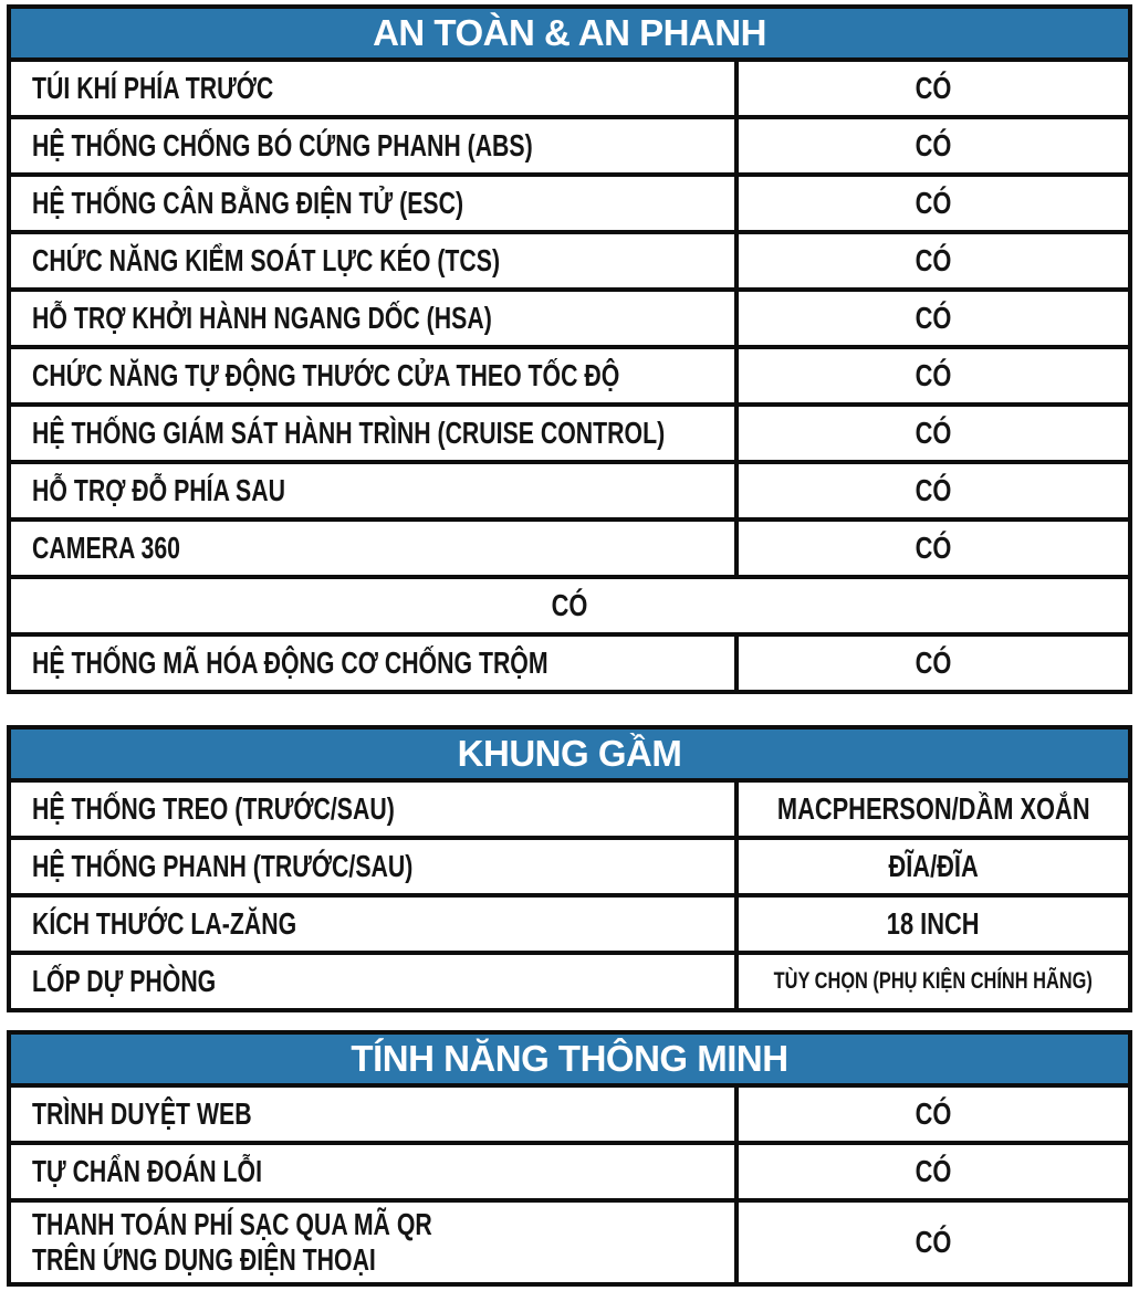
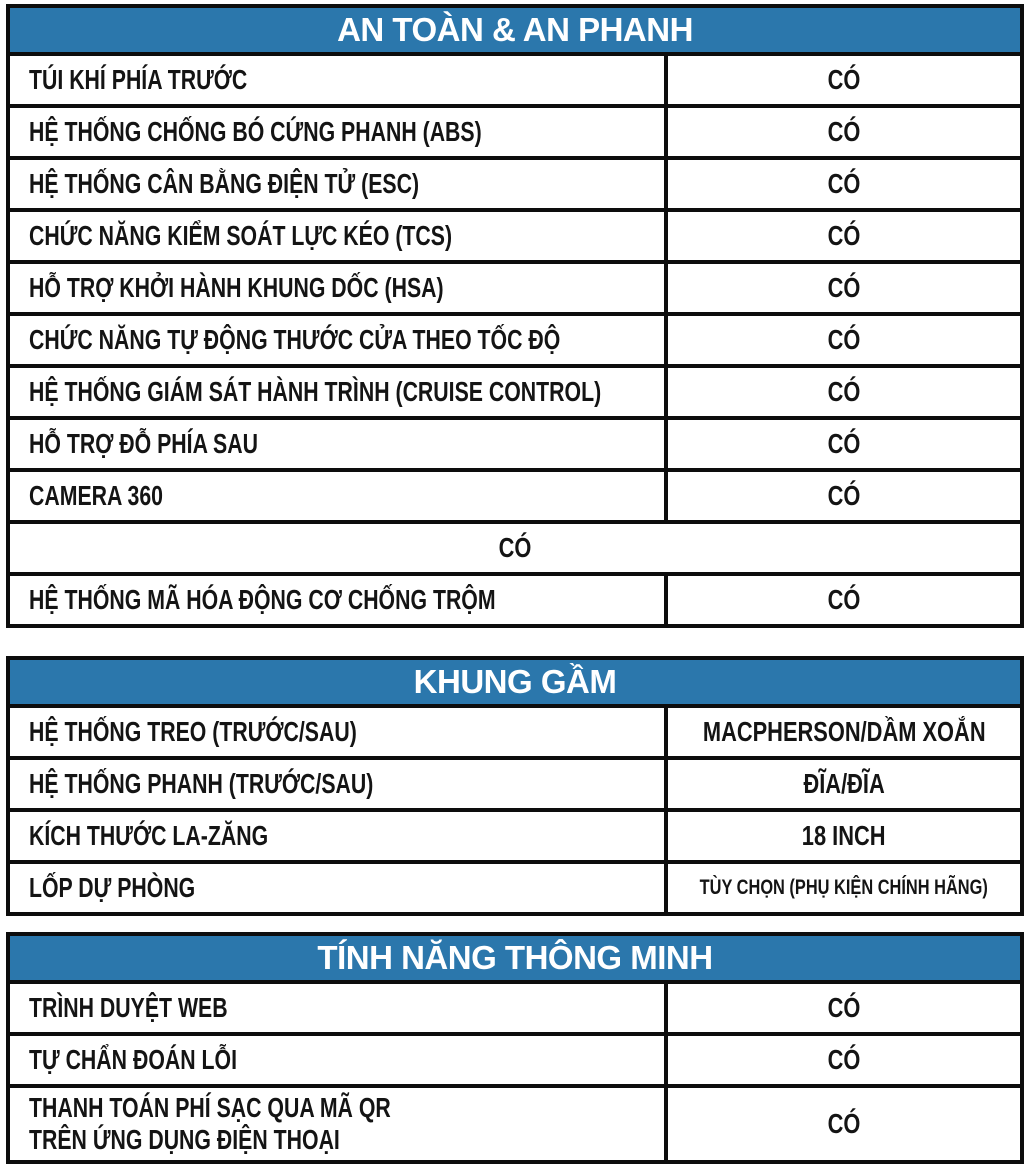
  AN TOÀN & AN PHANH
  TÚI KHÍ PHÍA TRƯỚC
  CÓ
  HỆ THỐNG CHỐNG BÓ CỨNG PHANH (ABS)
  CÓ
  HỆ THỐNG CÂN BẰNG ĐIỆN TỬ (ESC)
  CÓ
  CHỨC NĂNG KIỂM SOÁT LỰC KÉO (TCS)
  CÓ
- HỖ TRỢ KHỞI HÀNH NGANG DỐC (HSA)
+ HỖ TRỢ KHỞI HÀNH KHUNG DỐC (HSA)
  CÓ
  CHỨC NĂNG TỰ ĐỘNG THƯỚC CỬA THEO TỐC ĐỘ
  CÓ
  HỆ THỐNG GIÁM SÁT HÀNH TRÌNH (CRUISE CONTROL)
  CÓ
  HỖ TRỢ ĐỖ PHÍA SAU
  CÓ
  CAMERA 360
  CÓ
  CÓ
  HỆ THỐNG MÃ HÓA ĐỘNG CƠ CHỐNG TRỘM
  CÓ
  KHUNG GẦM
  HỆ THỐNG TREO (TRƯỚC/SAU)
  MACPHERSON/DẦM XOẮN
  HỆ THỐNG PHANH (TRƯỚC/SAU)
  ĐĨA/ĐĨA
  KÍCH THƯỚC LA-ZĂNG
  18 INCH
  LỐP DỰ PHÒNG
  TÙY CHỌN (PHỤ KIỆN CHÍNH HÃNG)
  TÍNH NĂNG THÔNG MINH
  TRÌNH DUYỆT WEB
  CÓ
  TỰ CHẨN ĐOÁN LỖI
  CÓ
  THANH TOÁN PHÍ SẠC QUA MÃ QR
  TRÊN ỨNG DỤNG ĐIỆN THOẠI
  CÓ
